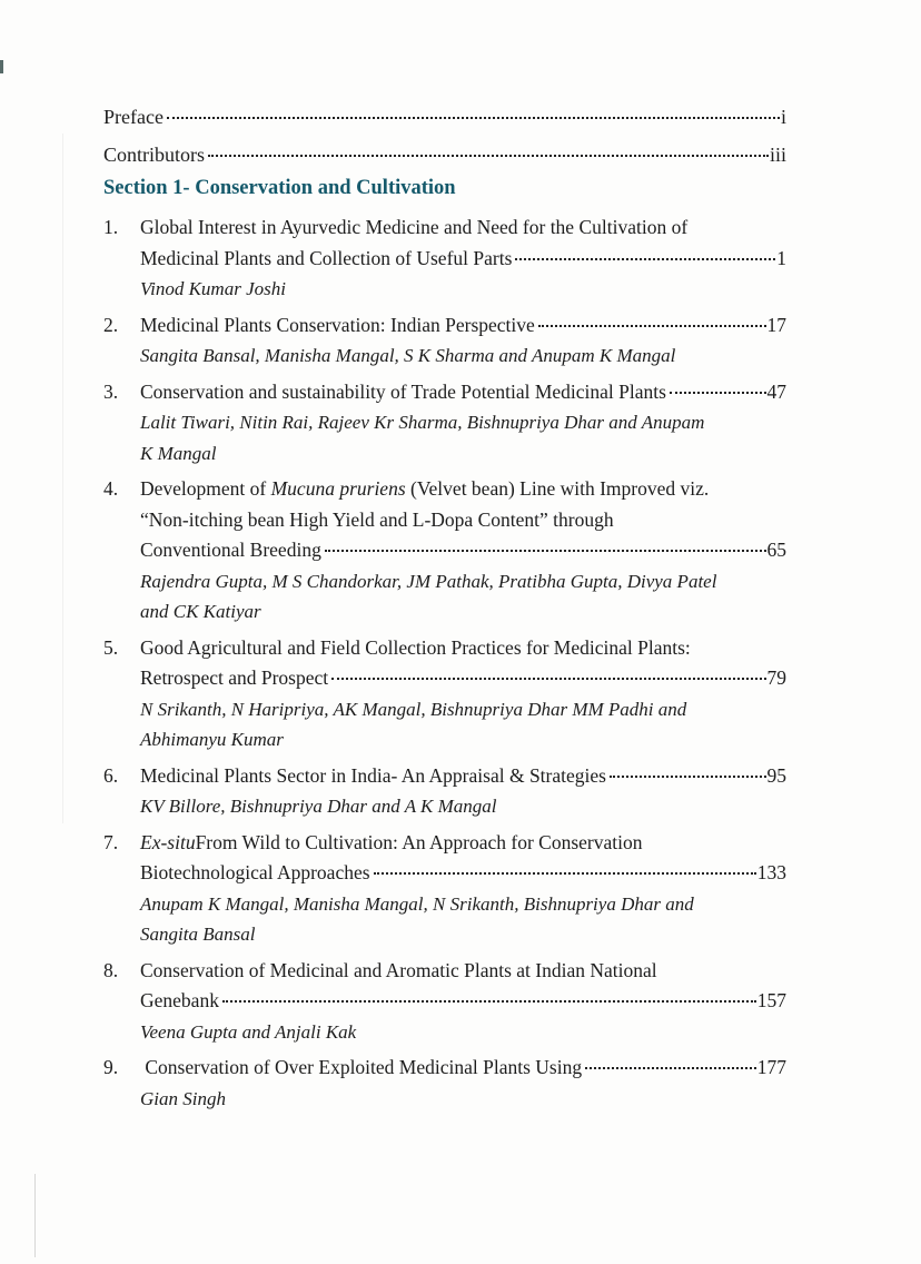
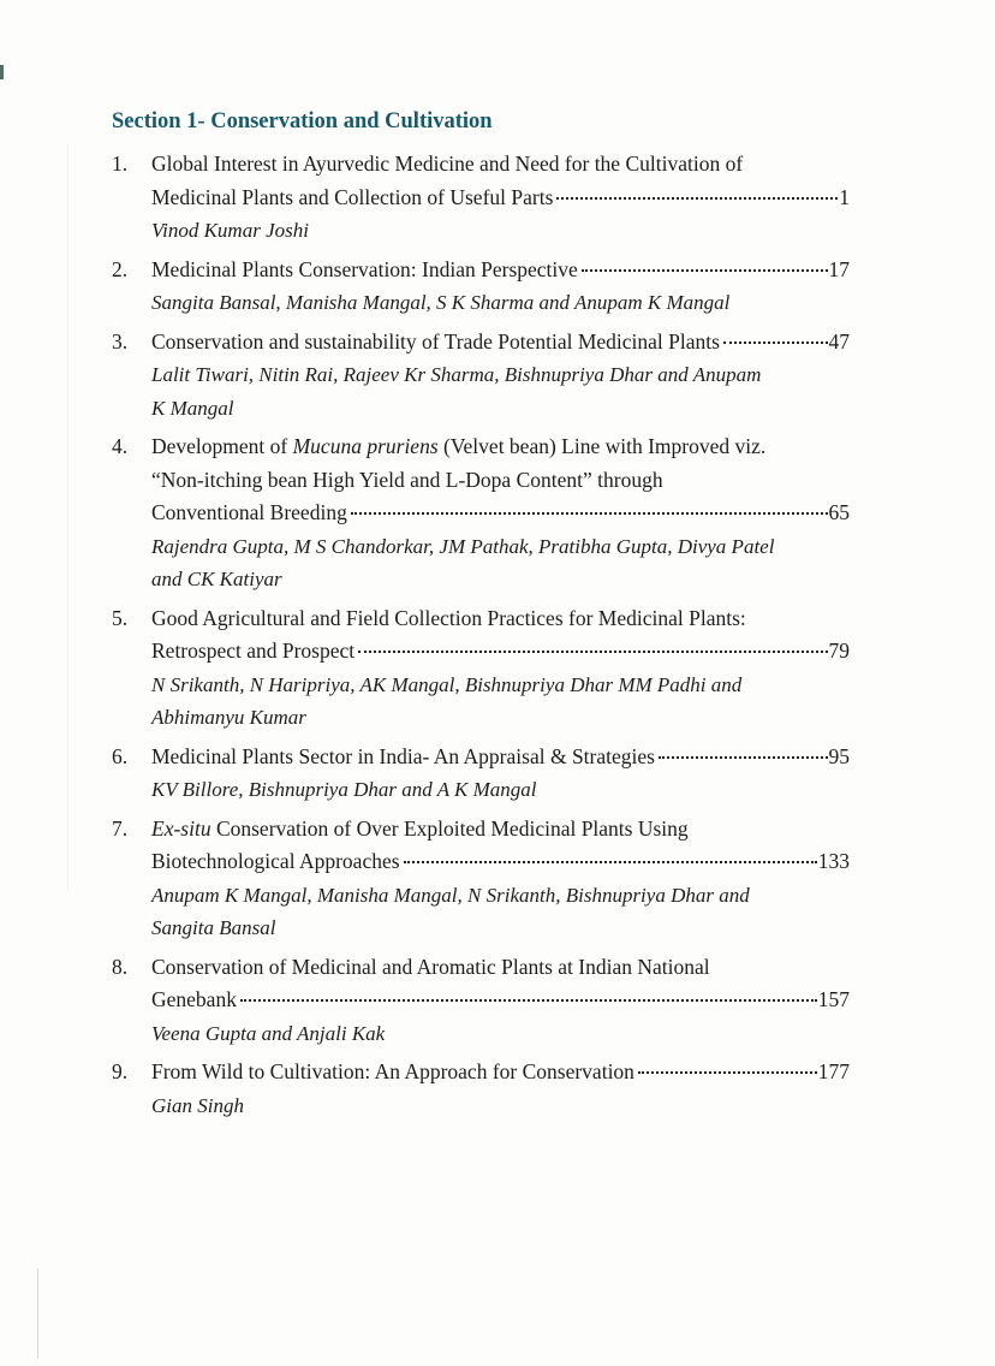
- Preface
- i
- Contributors
- iii
  Section 1- Conservation and Cultivation
  1.
  Global Interest in Ayurvedic Medicine and Need for the Cultivation of
  Medicinal Plants and Collection of Useful Parts
  1
  Vinod Kumar Joshi
  2.
  Medicinal Plants Conservation: Indian Perspective
  17
  Sangita Bansal, Manisha Mangal, S K Sharma and Anupam K Mangal
  3.
  Conservation and sustainability of Trade Potential Medicinal Plants
  47
  Lalit Tiwari, Nitin Rai, Rajeev Kr Sharma, Bishnupriya Dhar and Anupam
  K Mangal
  4.
  Development of
  Mucuna pruriens
  (Velvet bean) Line with Improved viz.
  “Non-itching bean High Yield and L-Dopa Content” through
  Conventional Breeding
  65
  Rajendra Gupta, M S Chandorkar, JM Pathak, Pratibha Gupta, Divya Patel
  and CK Katiyar
  5.
  Good Agricultural and Field Collection Practices for Medicinal Plants:
  Retrospect and Prospect
  79
  N Srikanth, N Haripriya, AK Mangal, Bishnupriya Dhar MM Padhi and
  Abhimanyu Kumar
  6.
  Medicinal Plants Sector in India- An Appraisal & Strategies
  95
  KV Billore, Bishnupriya Dhar and A K Mangal
  7.
  Ex-situ
- From Wild to Cultivation: An Approach for Conservation
+ Conservation of Over Exploited Medicinal Plants Using
  Biotechnological Approaches
  133
  Anupam K Mangal, Manisha Mangal, N Srikanth, Bishnupriya Dhar and
  Sangita Bansal
  8.
  Conservation of Medicinal and Aromatic Plants at Indian National
  Genebank
  157
  Veena Gupta and Anjali Kak
  9.
- Conservation of Over Exploited Medicinal Plants Using
+ From Wild to Cultivation: An Approach for Conservation
  177
  Gian Singh
